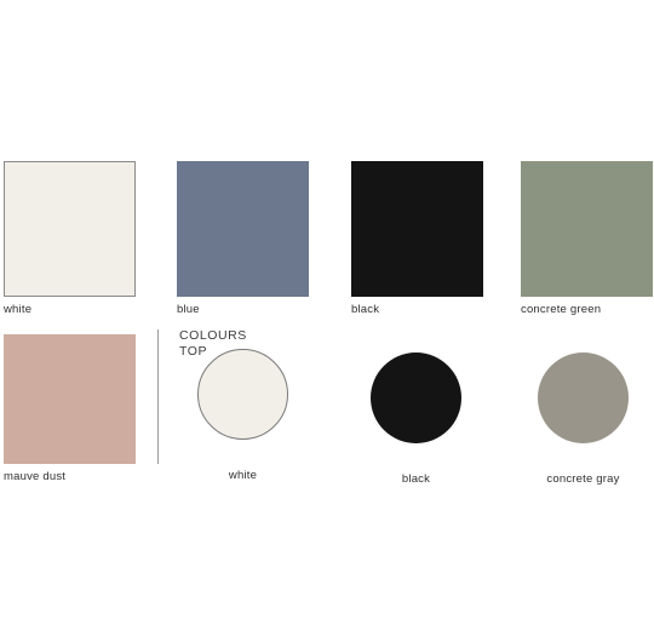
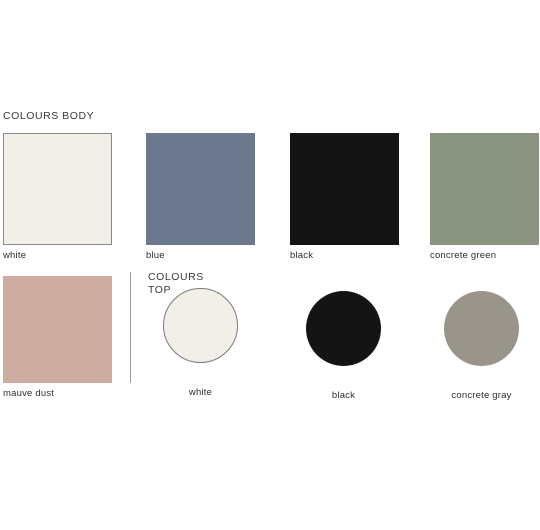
+ COLOURS BODY
  white
  blue
  black
  concrete green
  mauve dust
  COLOURS
  TOP
  white
  black
  concrete gray
